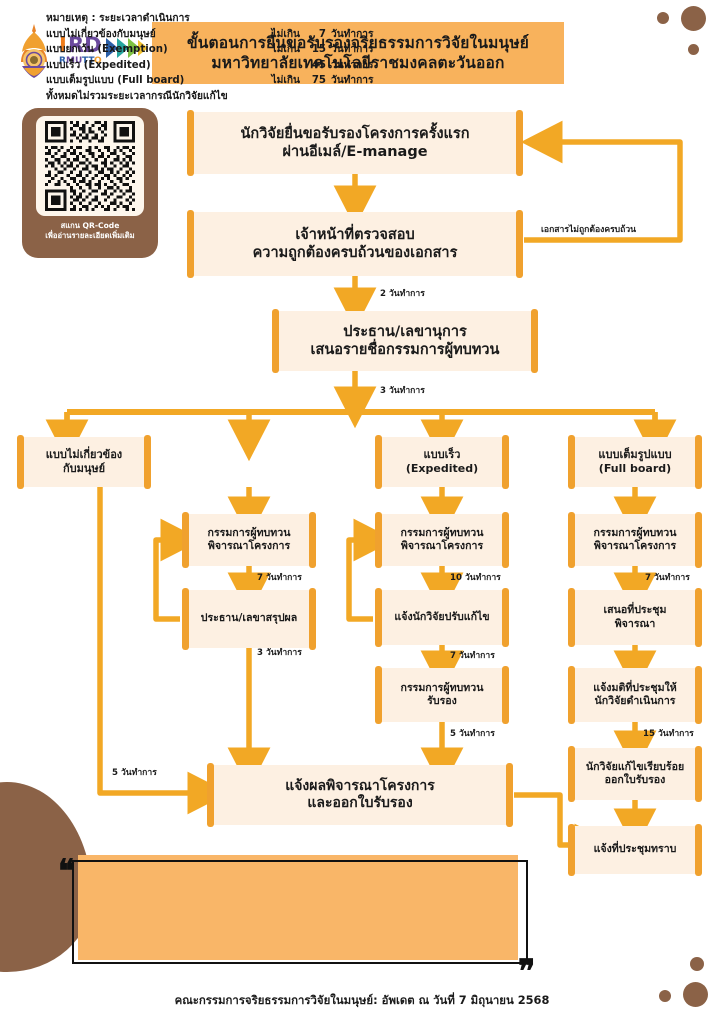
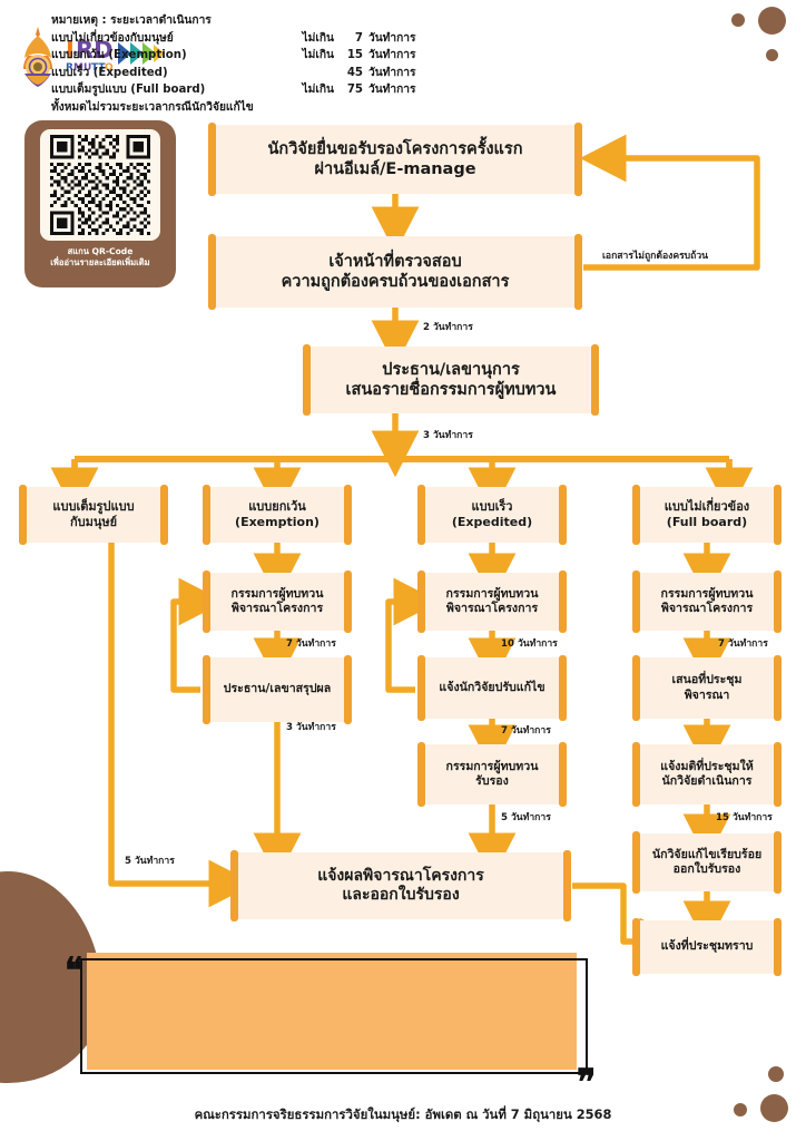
  I
  RD
  R
  MU
  TT
  O
- ขั้นตอนการยื่นขอรับรองจริยธรรมการวิจัยในมนุษย์
- มหาวิทยาลัยเทคโนโลยีราชมงคลตะวันออก
  สแกน QR-Code
  เพื่ออ่านรายละเอียดเพิ่มเติม
  นักวิจัยยื่นขอรับรองโครงการครั้งแรก
  ผ่านอีเมล์/E-manage
  เจ้าหน้าที่ตรวจสอบ
  ความถูกต้องครบถ้วนของเอกสาร
  ประธาน/เลขานุการ
  เสนอรายชื่อกรรมการผู้ทบทวน
- แบบไม่เกี่ยวข้อง
+ แบบเต็มรูปแบบ
  กับมนุษย์
+ แบบยกเว้น
+ (Exemption)
  แบบเร็ว
  (Expedited)
- แบบเต็มรูปแบบ
+ แบบไม่เกี่ยวข้อง
  (Full board)
  กรรมการผู้ทบทวน
  พิจารณาโครงการ
  ประธาน/เลขาสรุปผล
  กรรมการผู้ทบทวน
  พิจารณาโครงการ
  แจ้งนักวิจัยปรับแก้ไข
  กรรมการผู้ทบทวน
  รับรอง
  กรรมการผู้ทบทวน
  พิจารณาโครงการ
  เสนอที่ประชุม
  พิจารณา
  แจ้งมติที่ประชุมให้
  นักวิจัยดำเนินการ
  นักวิจัยแก้ไขเรียบร้อย
  ออกใบรับรอง
  แจ้งที่ประชุมทราบ
  แจ้งผลพิจารณาโครงการ
  และออกใบรับรอง
  เอกสารไม่ถูกต้องครบถ้วน
  2 วันทำการ
  3 วันทำการ
  5 วันทำการ
  7 วันทำการ
  3 วันทำการ
  10 วันทำการ
  7 วันทำการ
  5 วันทำการ
  7 วันทำการ
  15 วันทำการ
  ❝
  ❞
  หมายเหตุ : ระยะเวลาดำเนินการ
  แบบไม่เกี่ยวข้องกับมนุษย์
  ไม่เกิน
  7
  วันทำการ
  แบบยกเว้น (Exemption)
  ไม่เกิน
  15
  วันทำการ
  แบบเร็ว (Expedited)
  45
  วันทำการ
  แบบเต็มรูปแบบ (Full board)
  ไม่เกิน
  75
  วันทำการ
  ทั้งหมดไม่รวมระยะเวลากรณีนักวิจัยแก้ไข
  คณะกรรมการจริยธรรมการวิจัยในมนุษย์: อัพเดต ณ วันที่ 7 มิถุนายน 2568
